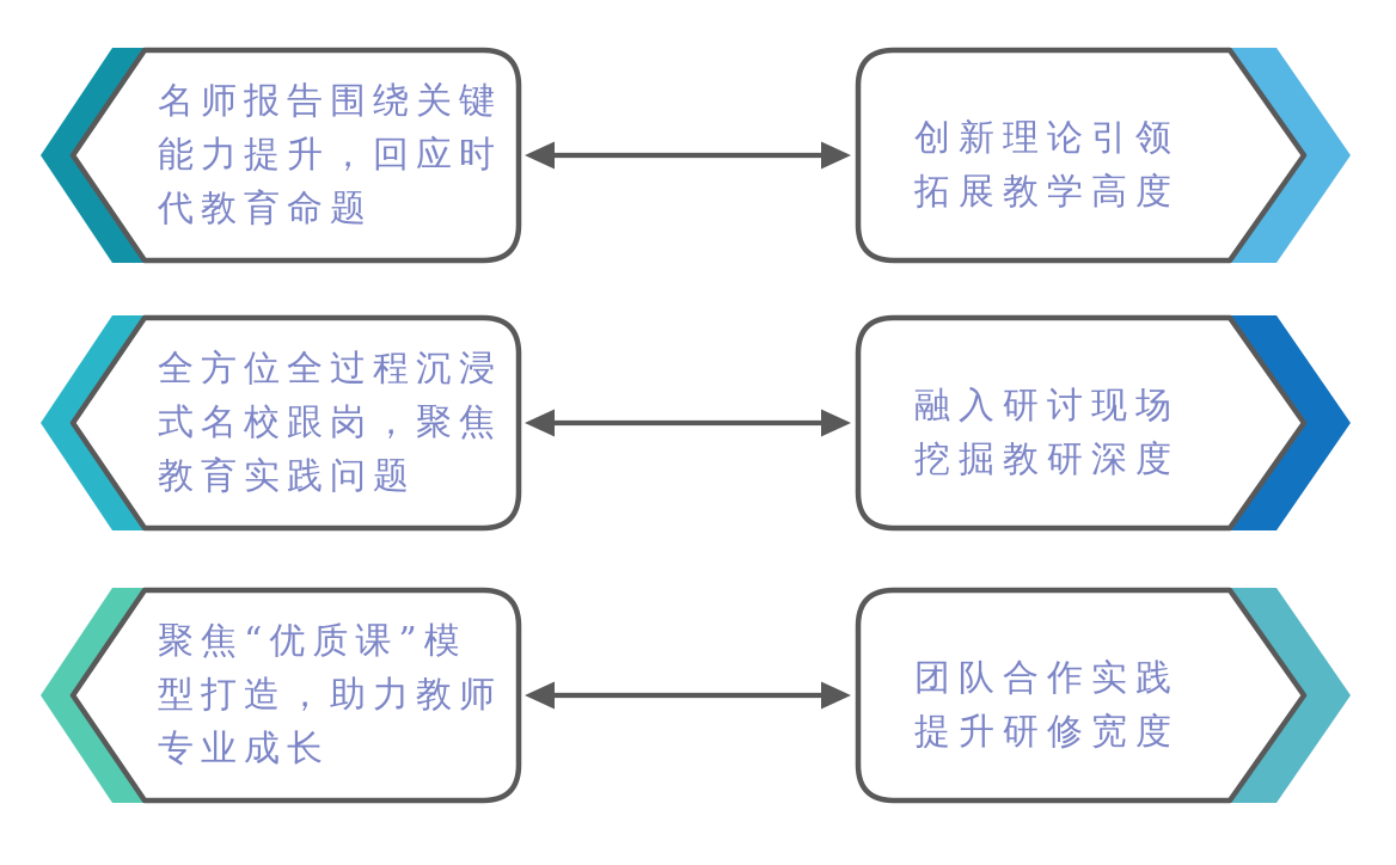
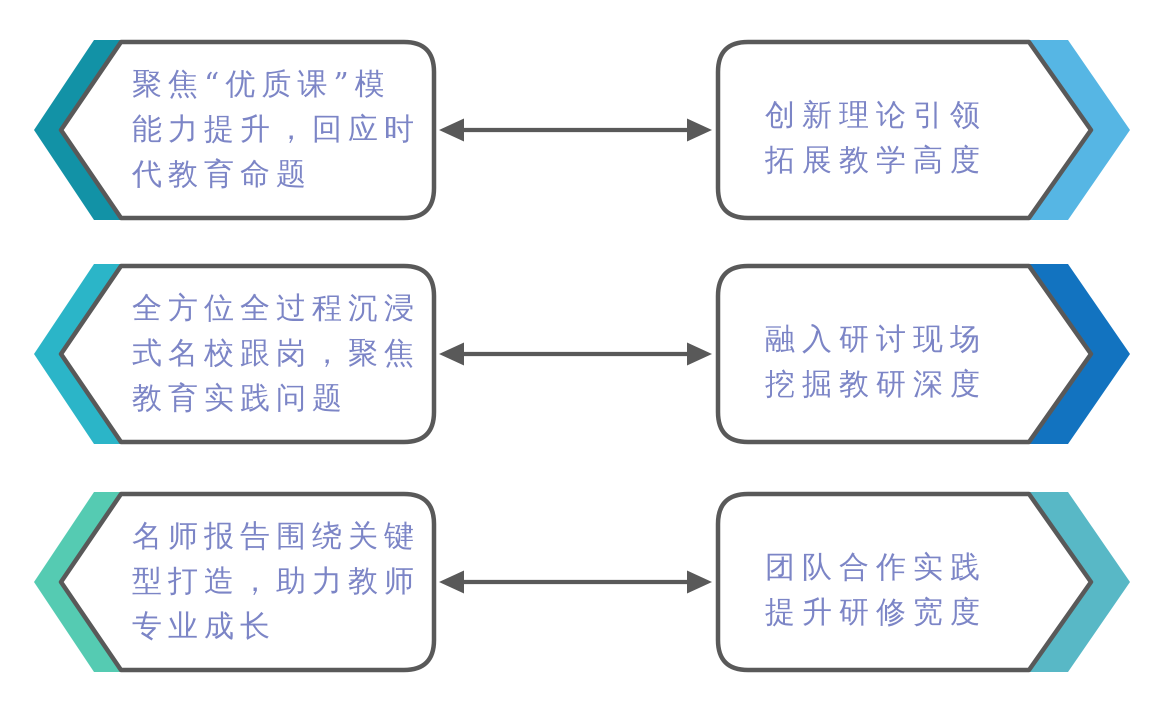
- 名师报告围绕关键
+ 聚焦“优质课”模
  能力提升，回应时
  代教育命题
  创新理论引领
  拓展教学高度
  全方位全过程沉浸
  式名校跟岗，聚焦
  教育实践问题
  融入研讨现场
  挖掘教研深度
- 聚焦“优质课”模
+ 名师报告围绕关键
  型打造，助力教师
  专业成长
  团队合作实践
  提升研修宽度
